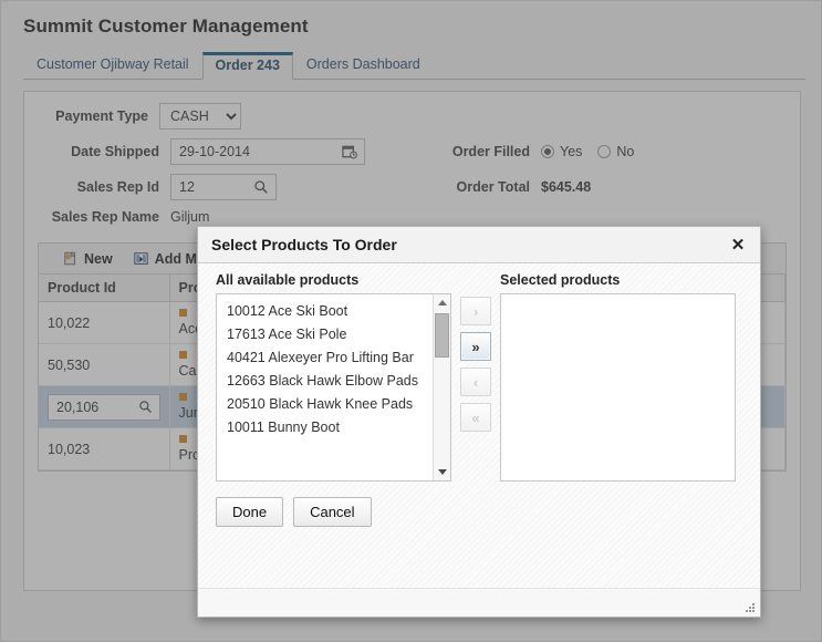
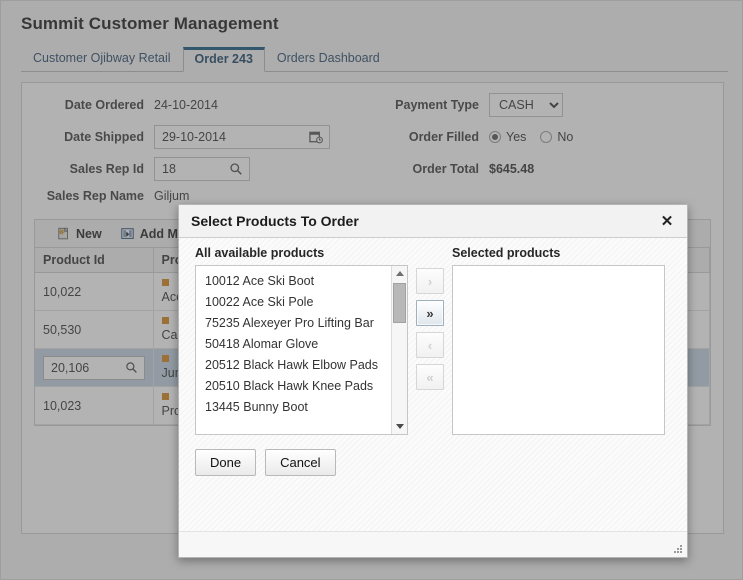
  Summit Customer Management
  Customer Ojibway Retail
  Order 243
  Orders Dashboard
+ Date Ordered
+ 24-10-2014
  Payment Type
  CASH
  Date Shipped
  29-10-2014
  Order Filled
  Yes
  No
  Sales Rep Id
- 12
+ 18
  Order Total
  $645.48
  Sales Rep Name
  Giljum
  New
  Add M
  Product Id	Pr
  10,022	Ac
  50,530	Ca
  20,106	Ju
  10,023	Pr
  Select Products To Order
  ✕
  All available products
  10012 Ace Ski Boot
- 17613 Ace Ski Pole
+ 10022 Ace Ski Pole
- 40421 Alexeyer Pro Lifting Bar
+ 75235 Alexeyer Pro Lifting Bar
+ 50418 Alomar Glove
- 12663 Black Hawk Elbow Pads
+ 20512 Black Hawk Elbow Pads
  20510 Black Hawk Knee Pads
- 10011 Bunny Boot
+ 13445 Bunny Boot
  ›
  »
  ‹
  «
  Selected products
  Done
  Cancel
